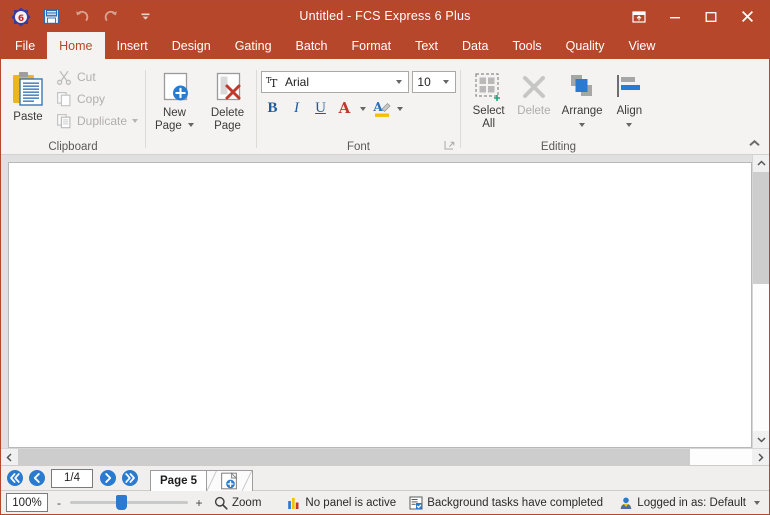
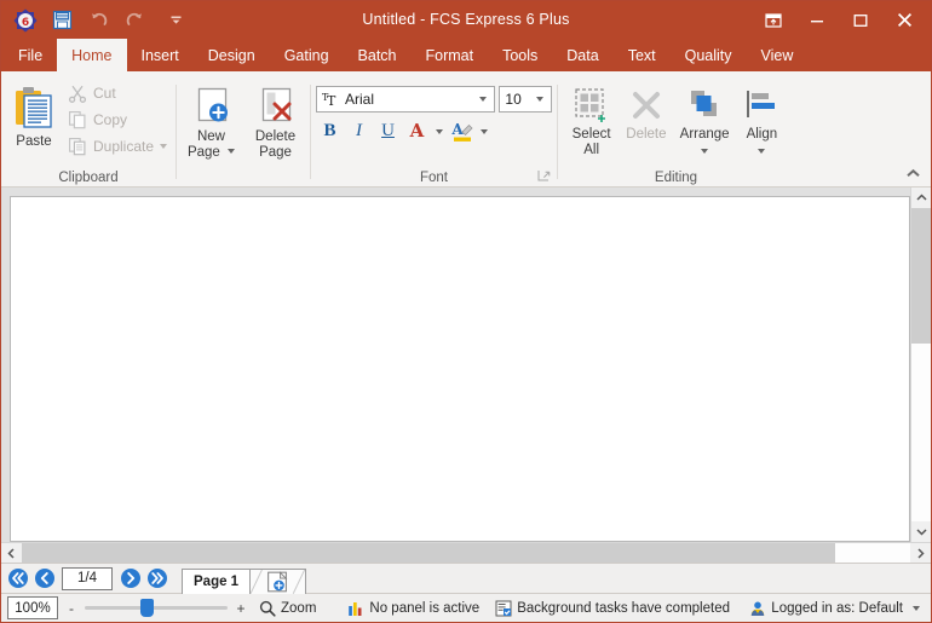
  6
  Untitled - FCS Express 6 Plus
  File
  Home
  Insert
  Design
  Gating
  Batch
  Format
- Text
+ Tools
  Data
- Tools
+ Text
  Quality
  View
  Paste
  Cut
  Copy
  Duplicate
  Clipboard
  New
  Page
  Delete
  Page
  T
  T
  Arial
  10
  B
  I
  U
  A
  A
  Font
  Select
  All
  Delete
  Arrange
  Align
  Editing
  1/4
- Page 5
+ Page 1
  100%
  -
  +
  Zoom
  No panel is active
  Background tasks have completed
  Logged in as: Default
